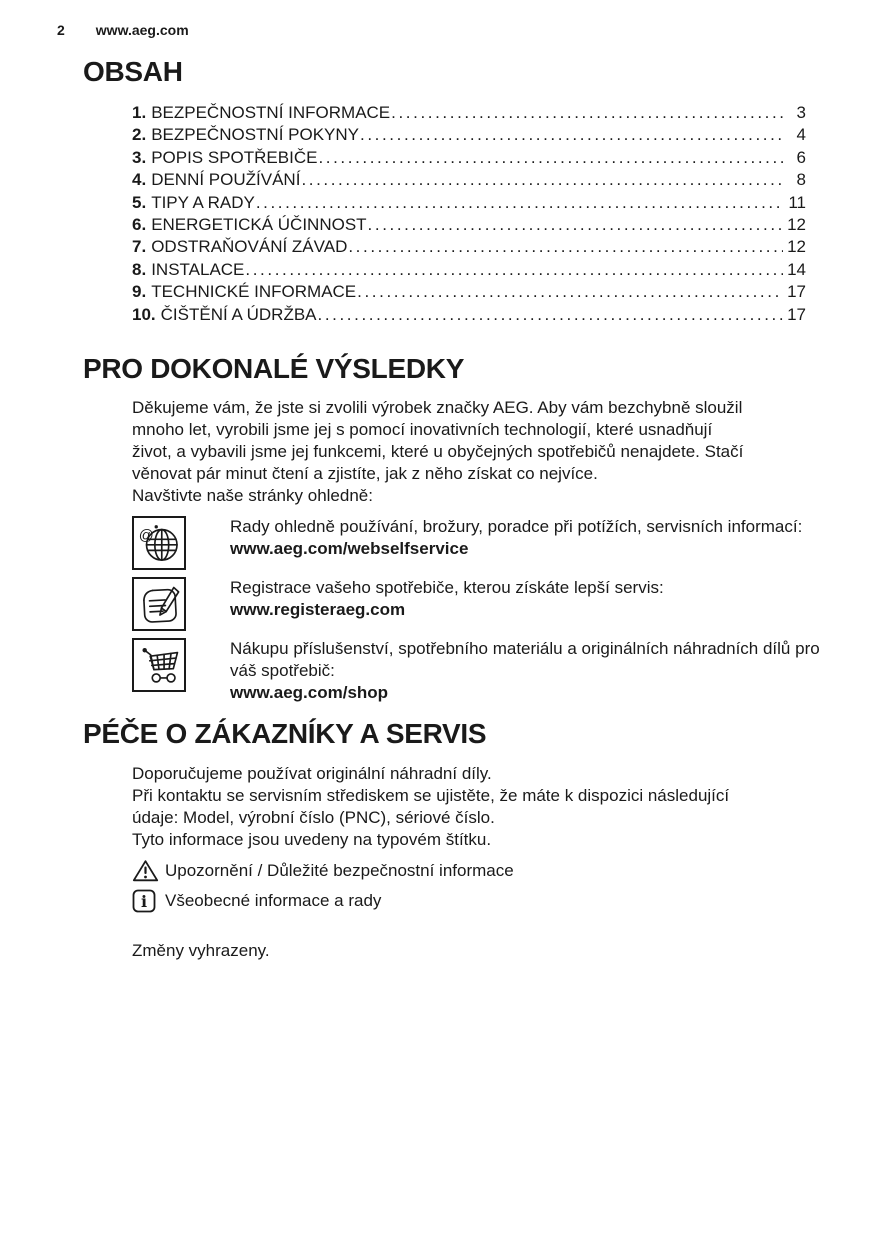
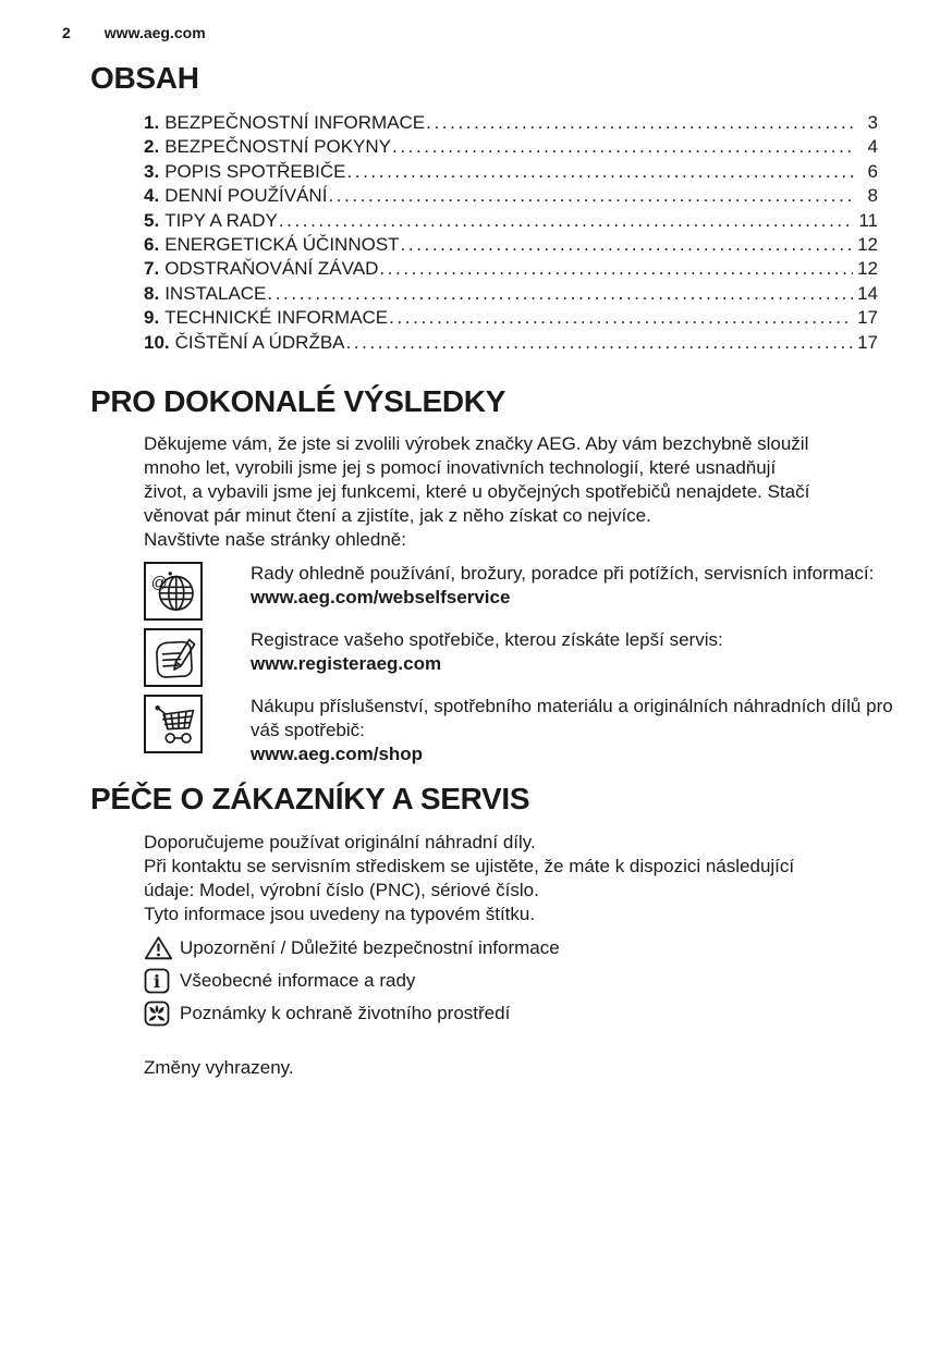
  2
  www.aeg.com
  OBSAH
  1.
  BEZPEČNOSTNÍ INFORMACE
  3
  2.
  BEZPEČNOSTNÍ POKYNY
  4
  3.
  POPIS SPOTŘEBIČE
  6
  4.
  DENNÍ POUŽÍVÁNÍ
  8
  5.
  TIPY A RADY
  11
  6.
  ENERGETICKÁ ÚČINNOST
  12
  7.
  ODSTRAŇOVÁNÍ ZÁVAD
  12
  8.
  INSTALACE
  14
  9.
  TECHNICKÉ INFORMACE
  17
  10.
  ČIŠTĚNÍ A ÚDRŽBA
  17
  PRO DOKONALÉ VÝSLEDKY
  Děkujeme vám, že jste si zvolili výrobek značky AEG. Aby vám bezchybně sloužil
  mnoho let, vyrobili jsme jej s pomocí inovativních technologií, které usnadňují
  život, a vybavili jsme jej funkcemi, které u obyčejných spotřebičů nenajdete. Stačí
  věnovat pár minut čtení a zjistíte, jak z něho získat co nejvíce.
  Navštivte naše stránky ohledně:
  @
  Rady ohledně používání, brožury, poradce při potížích, servisních informací:
  www.aeg.com/webselfservice
  Registrace vašeho spotřebiče, kterou získáte lepší servis:
  www.registeraeg.com
  Nákupu příslušenství, spotřebního materiálu a originálních náhradních dílů pro
  váš spotřebič:
  www.aeg.com/shop
  PÉČE O ZÁKAZNÍKY A SERVIS
  Doporučujeme používat originální náhradní díly.
  Při kontaktu se servisním střediskem se ujistěte, že máte k dispozici následující
  údaje: Model, výrobní číslo (PNC), sériové číslo.
  Tyto informace jsou uvedeny na typovém štítku.
  Upozornění / Důležité bezpečnostní informace
  i
  Všeobecné informace a rady
+ Poznámky k ochraně životního prostředí
  Změny vyhrazeny.
